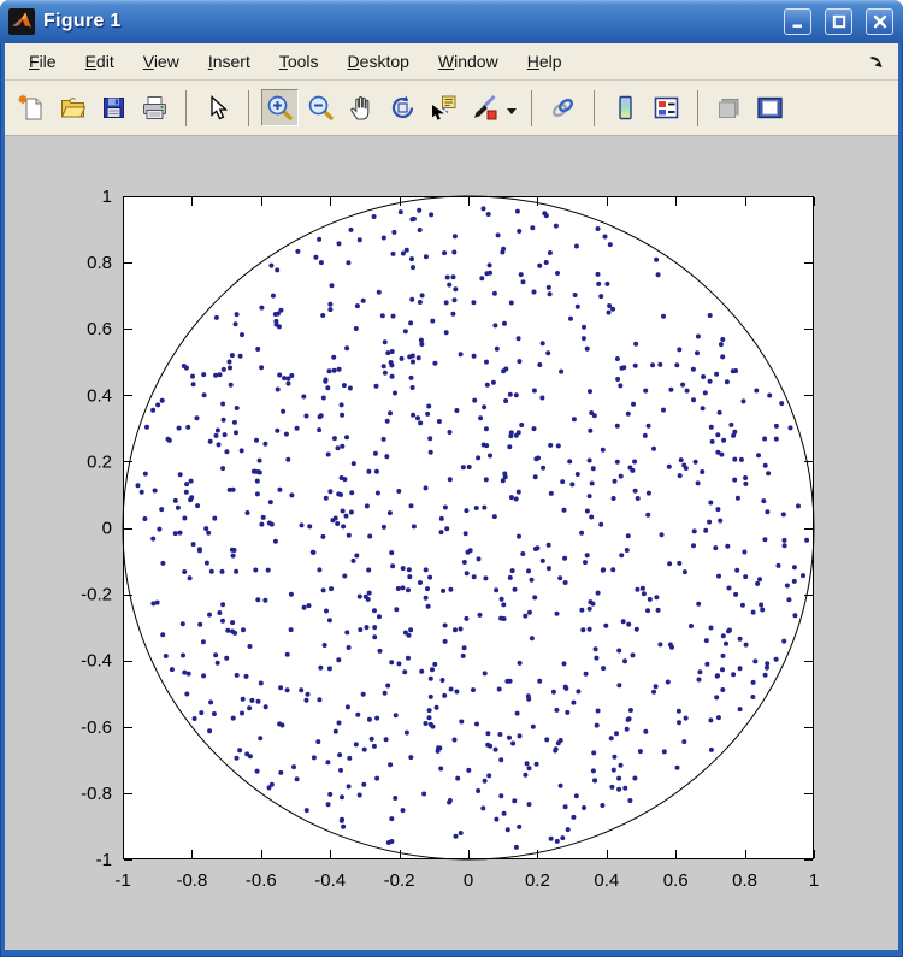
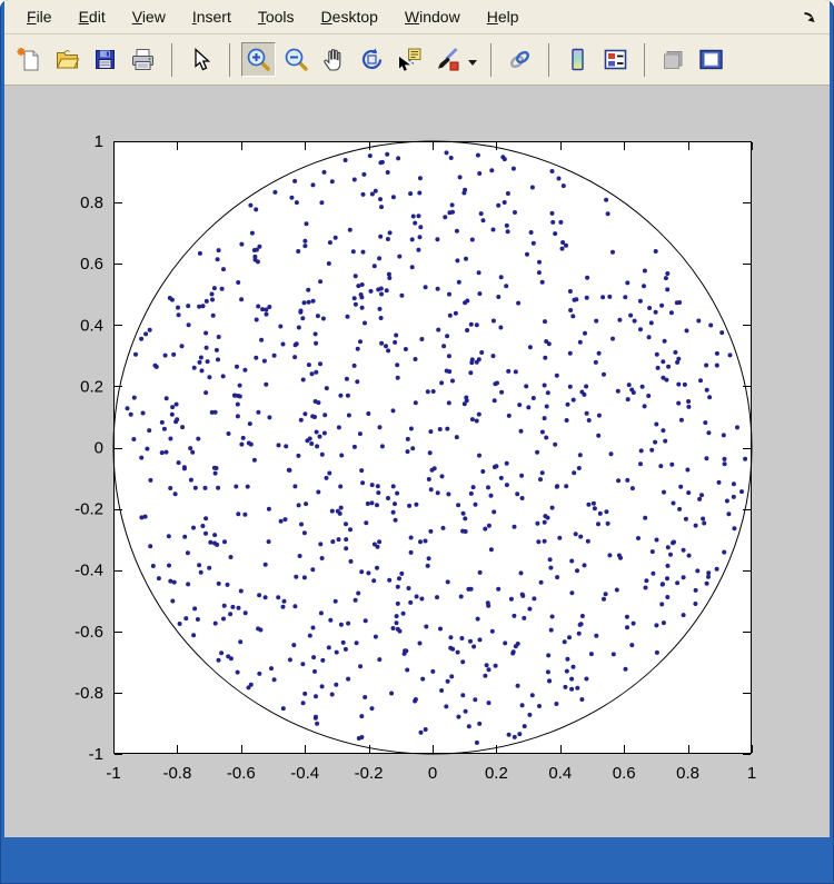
- Figure 1
  File
  Edit
  View
  Insert
  Tools
  Desktop
  Window
  Help
  -1
  -0.8
  -0.6
  -0.4
  -0.2
  0
  0.2
  0.4
  0.6
  0.8
  1
  -1
  -0.8
  -0.6
  -0.4
  -0.2
  0
  0.2
  0.4
  0.6
  0.8
  1
